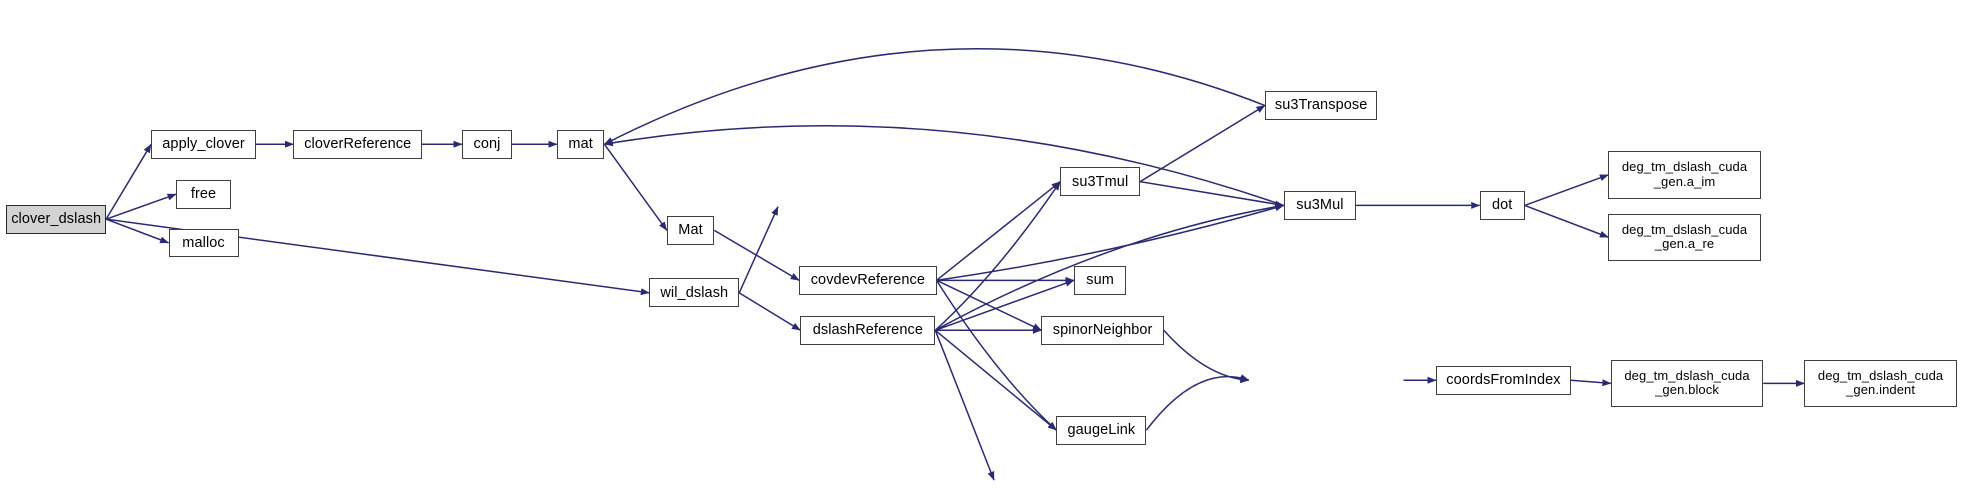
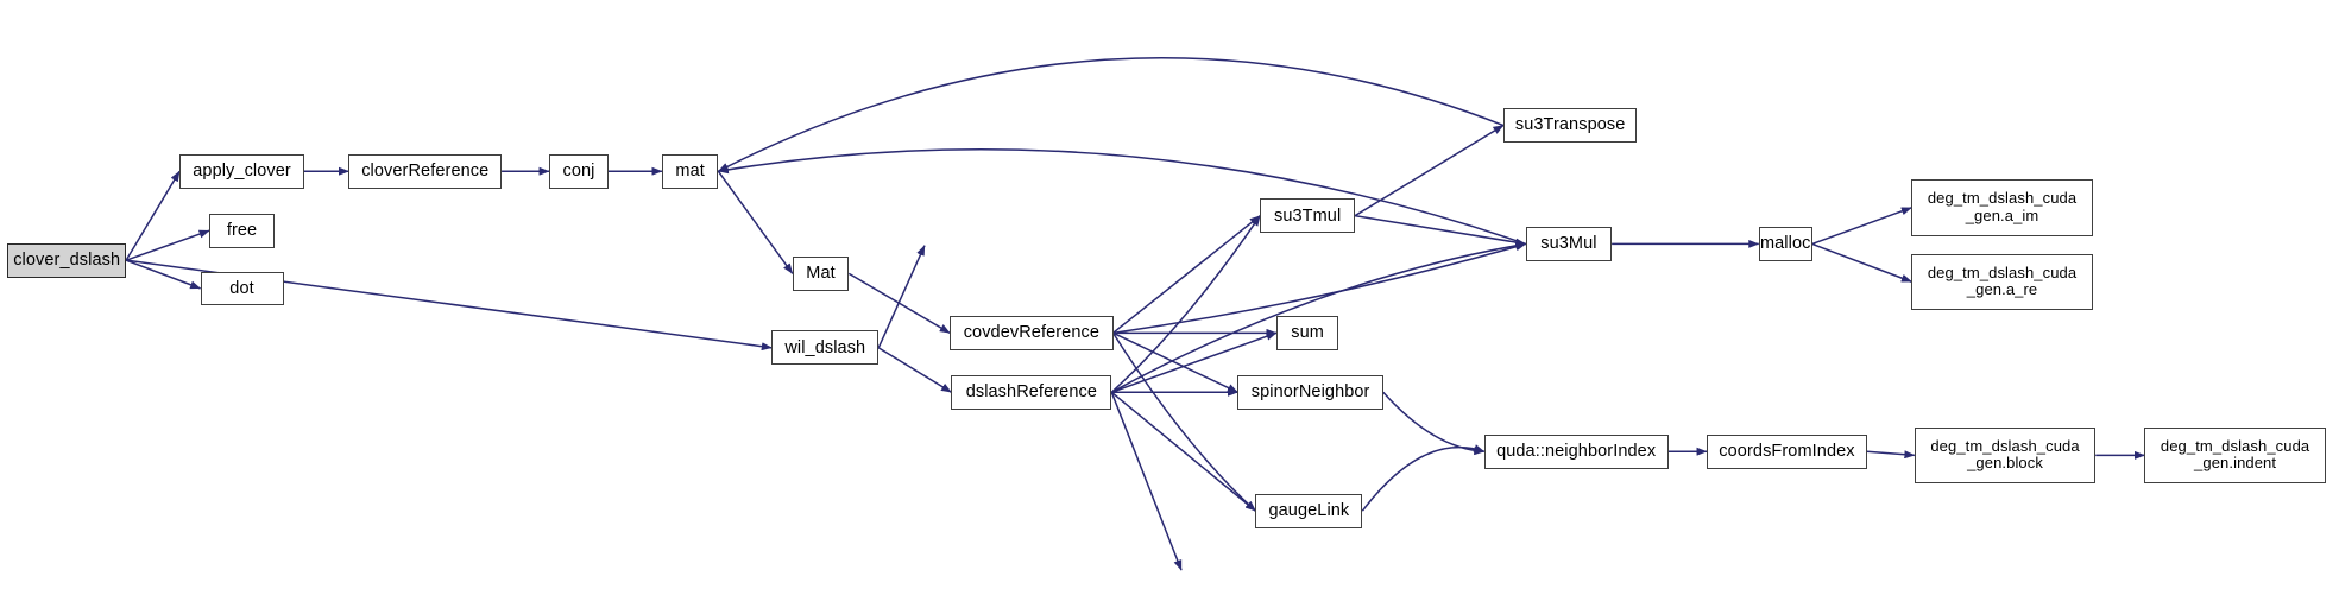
  clover_dslash
  apply_clover
  free
- malloc
+ dot
  cloverReference
  conj
  mat
  Mat
  wil_dslash
  covdevReference
  dslashReference
  su3Tmul
  sum
  spinorNeighbor
  gaugeLink
  su3Transpose
  su3Mul
+ quda::neighborIndex
- dot
+ malloc
  coordsFromIndex
  deg_tm_dslash_cuda
  _gen.a_im
  deg_tm_dslash_cuda
  _gen.a_re
  deg_tm_dslash_cuda
  _gen.block
  deg_tm_dslash_cuda
  _gen.indent
